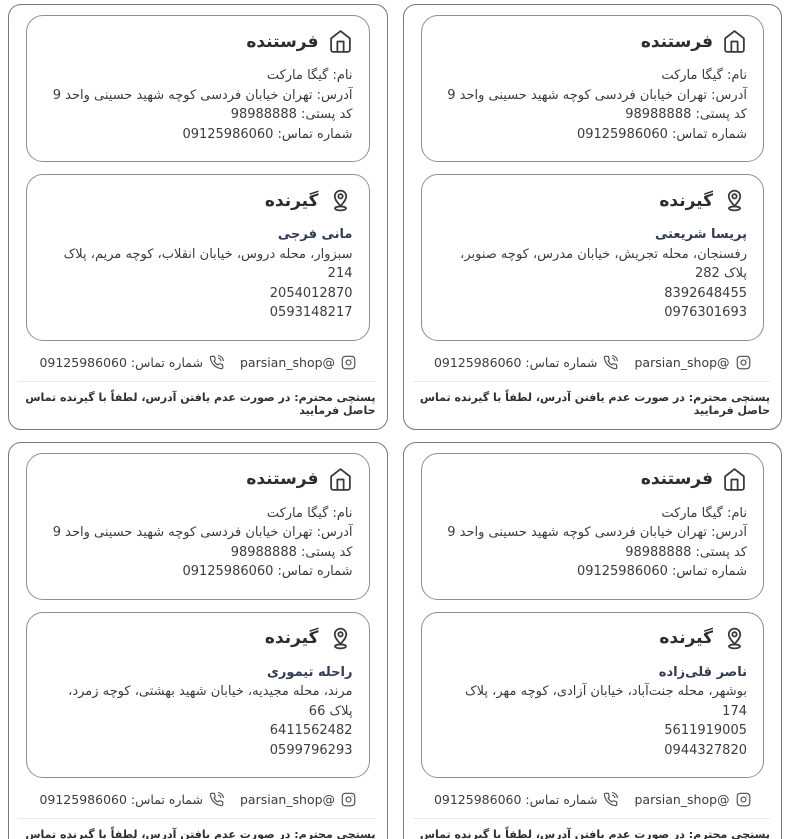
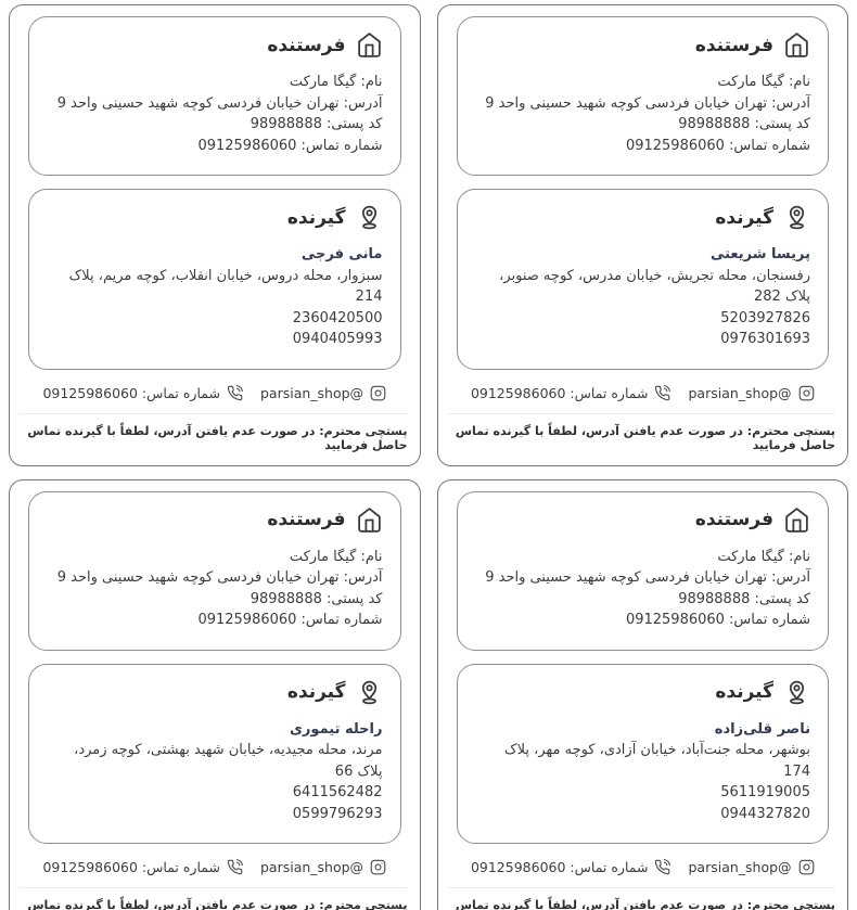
  فرستنده
  نام: گیگا مارکت
  آدرس: تهران خیابان فردسی کوچه شهید حسینی واحد 9
  کد پستی: 98988888
  شماره تماس: 09125986060
  گیرنده
  پریسا شریعتی
  رفسنجان، محله تجریش، خیابان مدرس، کوچه صنوبر، پلاک 282
- 8392648455
+ 5203927826
  0976301693
  @parsian_shop
  شماره تماس: 09125986060
  پستچی محترم: در صورت عدم یافتن آدرس، لطفاً با گیرنده تماس حاصل فرمایید
  فرستنده
  نام: گیگا مارکت
  آدرس: تهران خیابان فردسی کوچه شهید حسینی واحد 9
  کد پستی: 98988888
  شماره تماس: 09125986060
  گیرنده
  مانی فرجی
  سبزوار، محله دروس، خیابان انقلاب، کوچه مریم، پلاک 214
- 2054012870
+ 2360420500
- 0593148217
+ 0940405993
  @parsian_shop
  شماره تماس: 09125986060
  پستچی محترم: در صورت عدم یافتن آدرس، لطفاً با گیرنده تماس حاصل فرمایید
  فرستنده
  نام: گیگا مارکت
  آدرس: تهران خیابان فردسی کوچه شهید حسینی واحد 9
  کد پستی: 98988888
  شماره تماس: 09125986060
  گیرنده
  ناصر قلی‌زاده
  بوشهر، محله جنت‌آباد، خیابان آزادی، کوچه مهر، پلاک 174
  5611919005
  0944327820
  @parsian_shop
  شماره تماس: 09125986060
  پستچی محترم: در صورت عدم یافتن آدرس، لطفاً با گیرنده تماس
  فرستنده
  نام: گیگا مارکت
  آدرس: تهران خیابان فردسی کوچه شهید حسینی واحد 9
  کد پستی: 98988888
  شماره تماس: 09125986060
  گیرنده
  راحله تیموری
  مرند، محله مجیدیه، خیابان شهید بهشتی، کوچه زمرد، پلاک 66
  6411562482
  0599796293
  @parsian_shop
  شماره تماس: 09125986060
  پستچی محترم: در صورت عدم یافتن آدرس، لطفاً با گیرنده تماس
